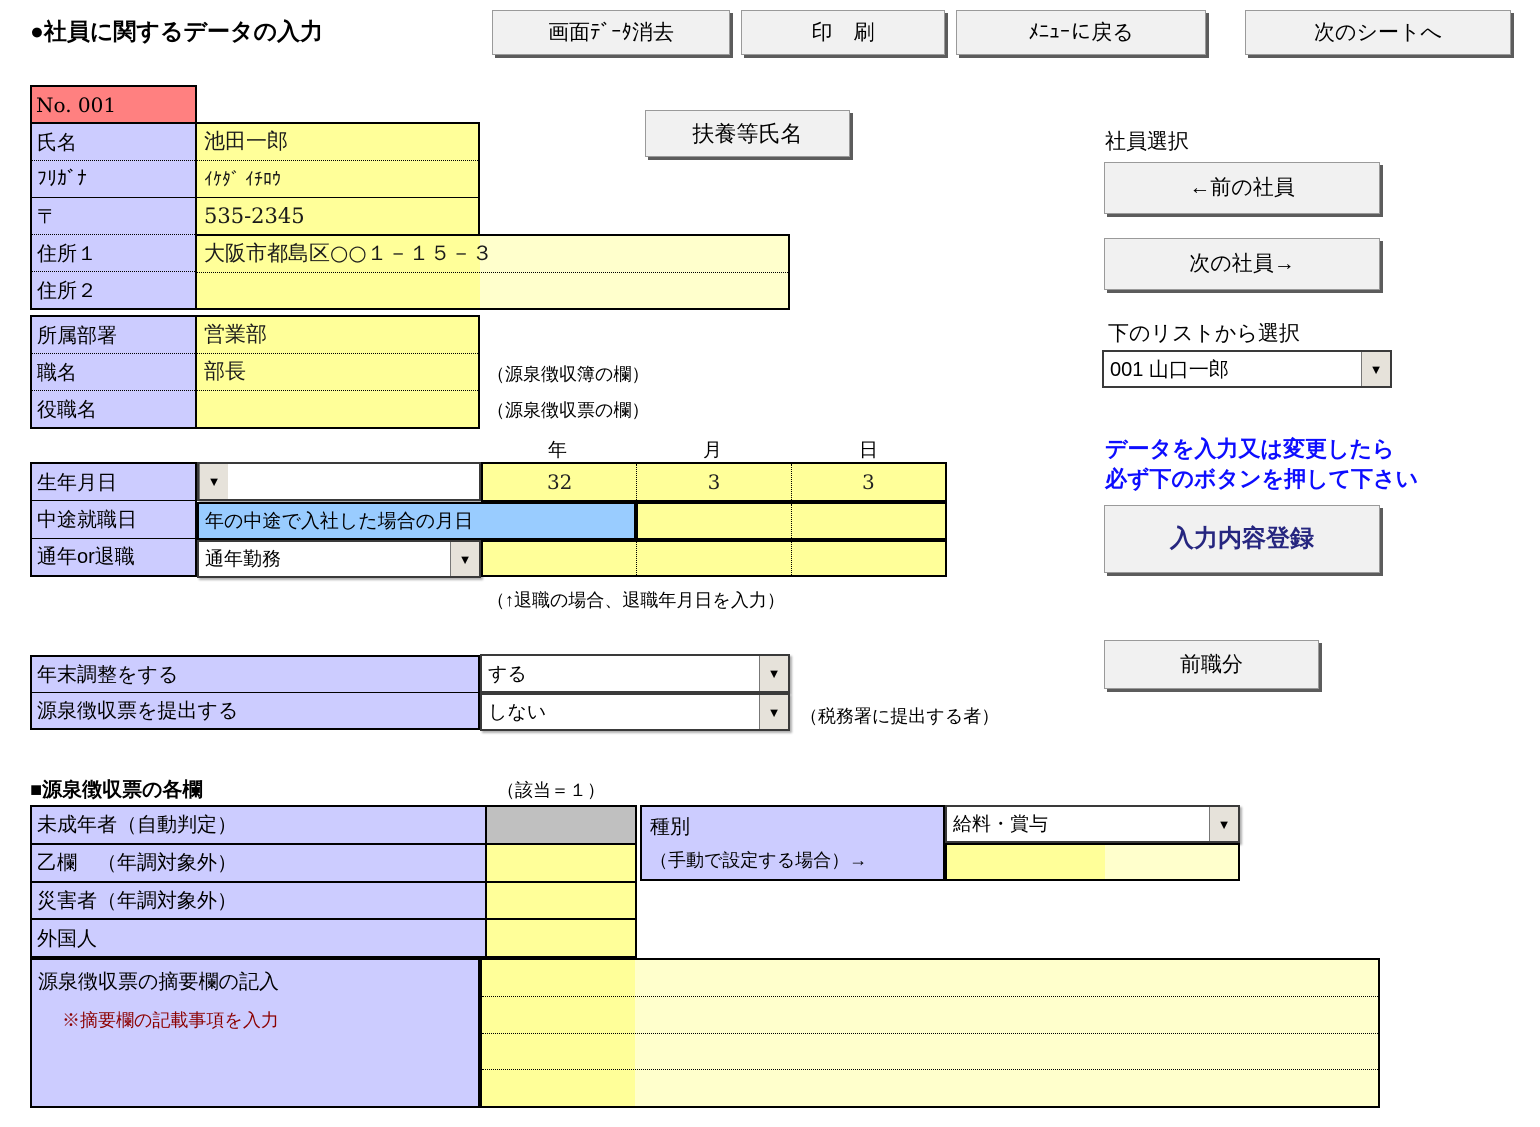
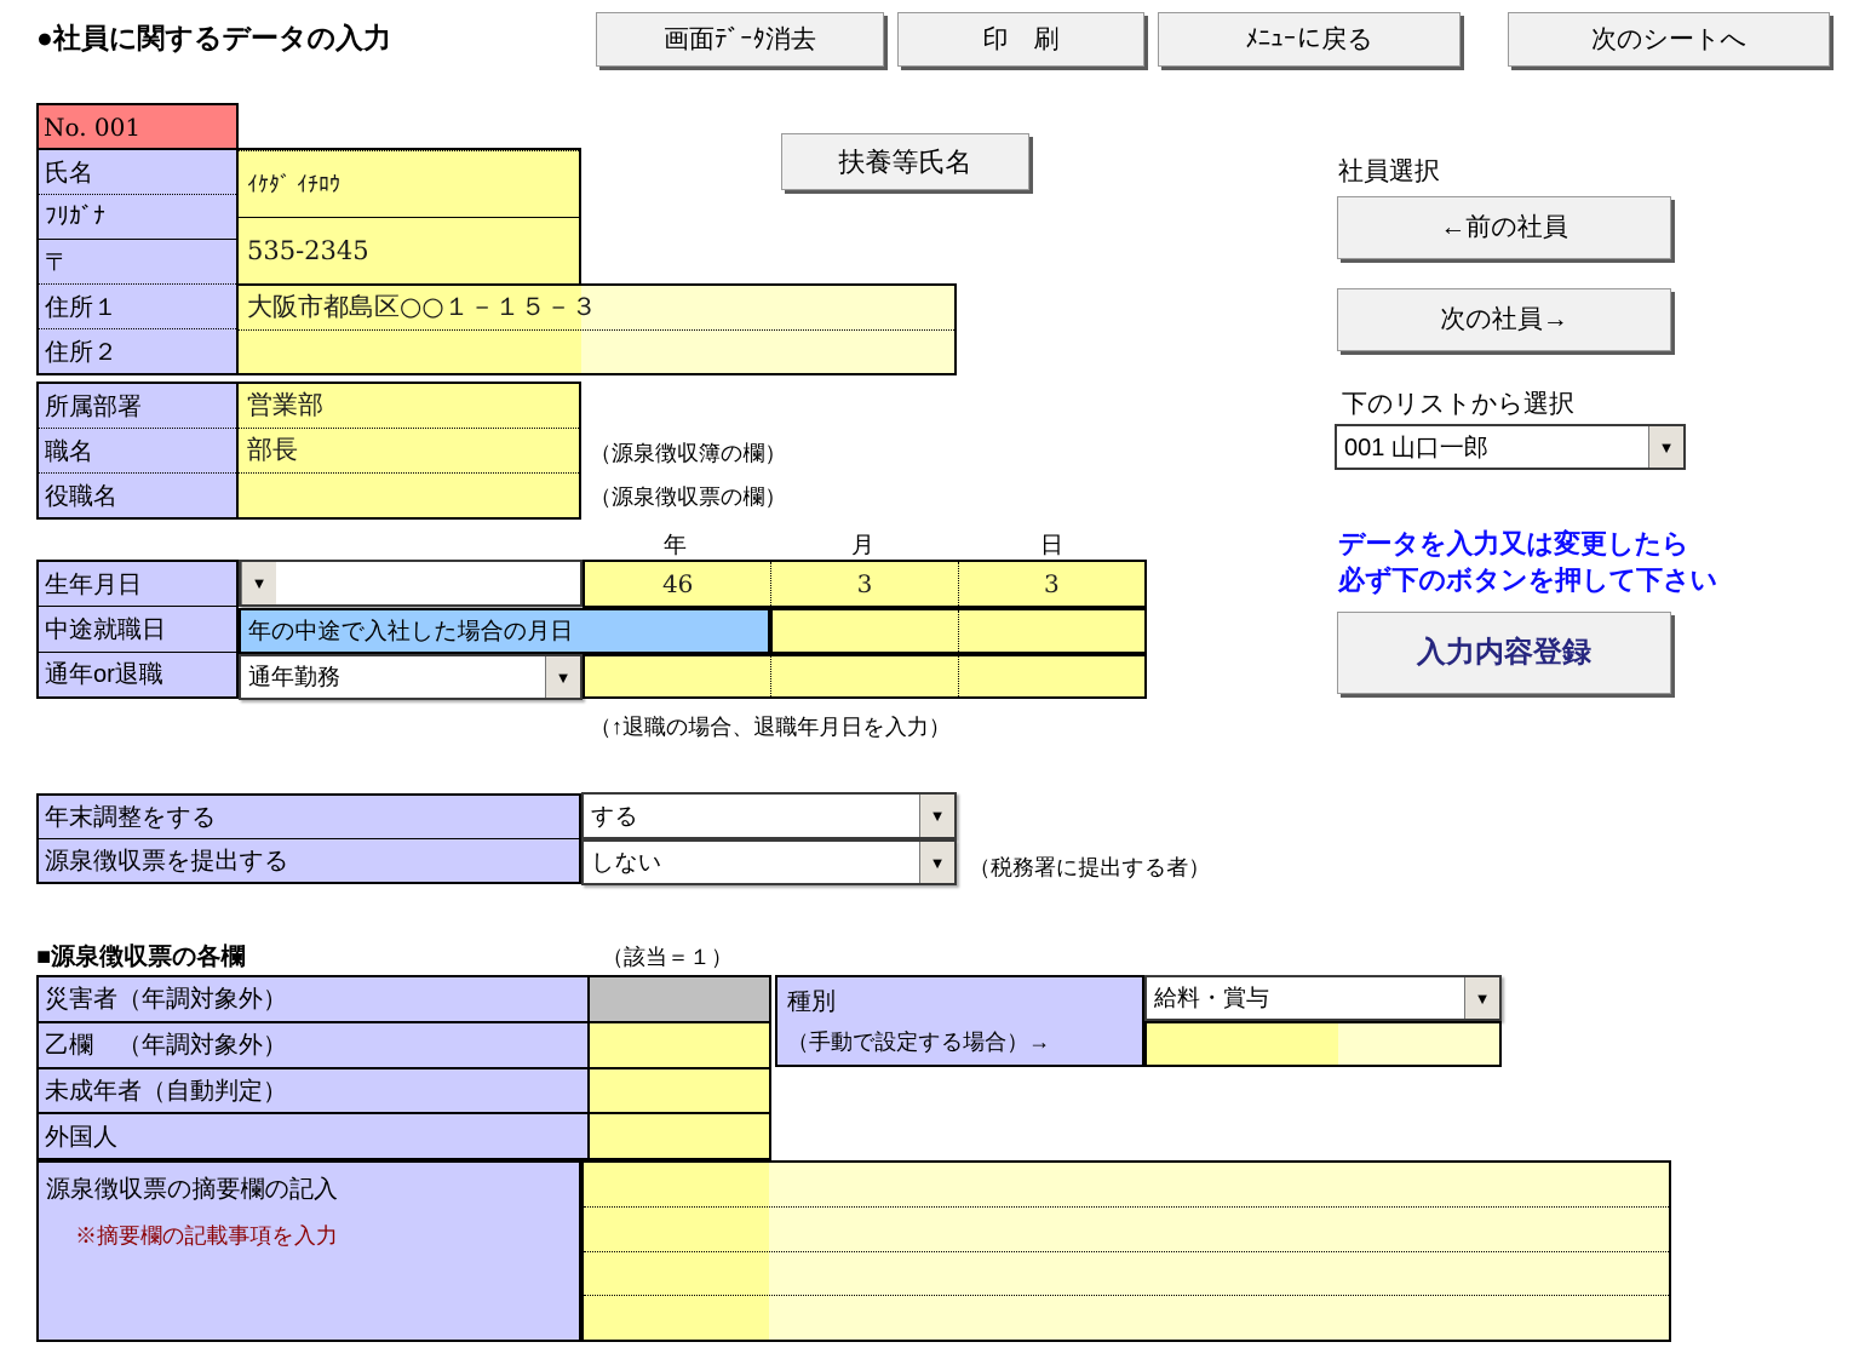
  ●社員に関するデータの入力
  画面ﾃﾞｰﾀ消去
  印 刷
  ﾒﾆｭｰに戻る
  次のシートへ
  No. 001
  扶養等氏名
  氏名
  ﾌﾘｶﾞﾅ
  〒
  住所１
  住所２
- 池田一郎
  ｲｹﾀﾞ ｲﾁﾛｳ
  535-2345
  大阪市都島区○○１－１５－３
  所属部署
  職名
  役職名
  営業部
  部長
  （源泉徴収簿の欄）
  （源泉徴収票の欄）
  年
  月
  日
  生年月日
  中途就職日
  通年or退職
  ▼
- 32
+ 46
  3
  3
  年の中途で入社した場合の月日
  通年勤務
  ▼
  （↑退職の場合、退職年月日を入力）
  年末調整をする
  源泉徴収票を提出する
  する
  ▼
  しない
  ▼
  （税務署に提出する者）
  ■源泉徴収票の各欄
  （該当＝１）
- 未成年者（自動判定）
+ 災害者（年調対象外）
  乙欄 （年調対象外）
- 災害者（年調対象外）
+ 未成年者（自動判定）
  外国人
  種別
  （手動で設定する場合）→
  給料・賞与
  ▼
  源泉徴収票の摘要欄の記入
  ※摘要欄の記載事項を入力
  社員選択
  ←前の社員
  次の社員→
  下のリストから選択
  001 山口一郎
  ▼
  データを入力又は変更したら
  必ず下のボタンを押して下さい
  入力内容登録
- 前職分
